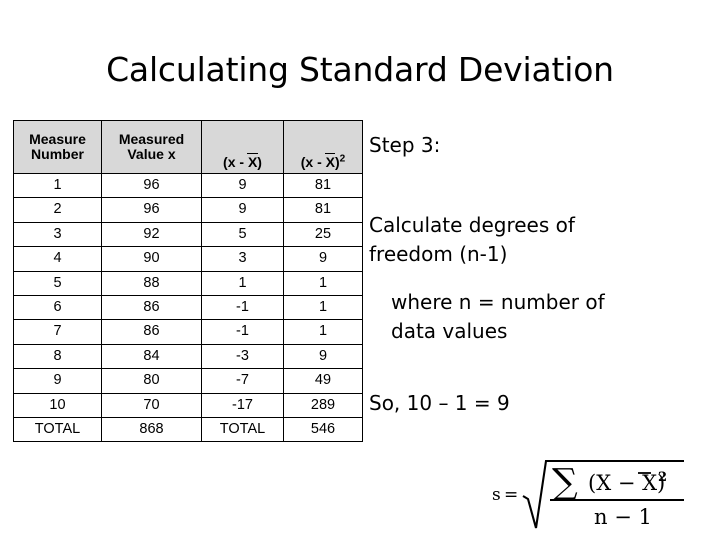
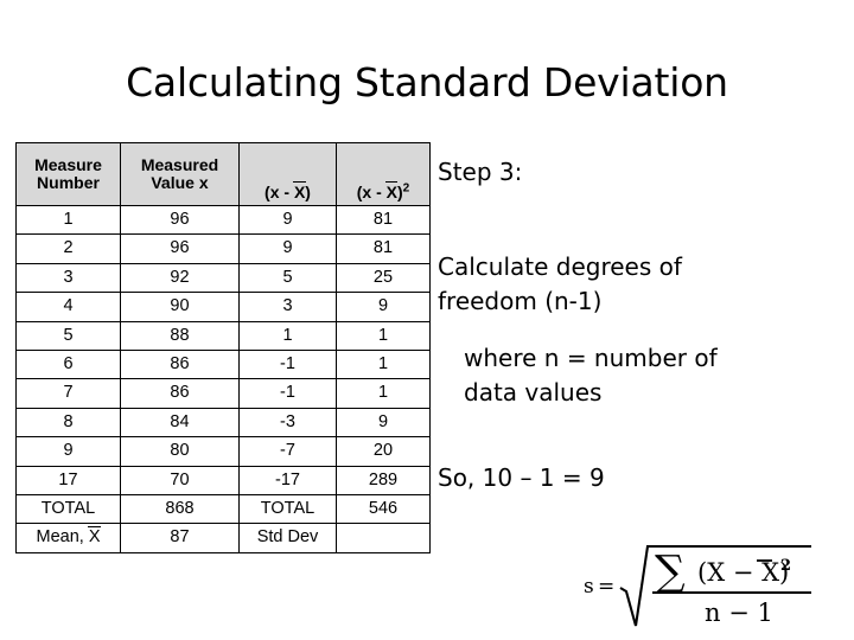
  Calculating Standard Deviation
  Measure Number	Measured Value x	(x - X)	(x - X)2
  1	96	9	81
  2	96	9	81
  3	92	5	25
  4	90	3	9
  5	88	1	1
  6	86	-1	1
  7	86	-1	1
  8	84	-3	9
- 9	80	-7	49
+ 9	80	-7	20
- 10	70	-17	289
+ 17	70	-17	289
  TOTAL	868	TOTAL	546
+ Mean, X	87	Std Dev
  Step 3:
  Calculate degrees of
  freedom (n-1)
  where n = number of
  data values
  So, 10 – 1 = 9
  s
  =
  ∑
  (X − X)
  2
  n − 1
